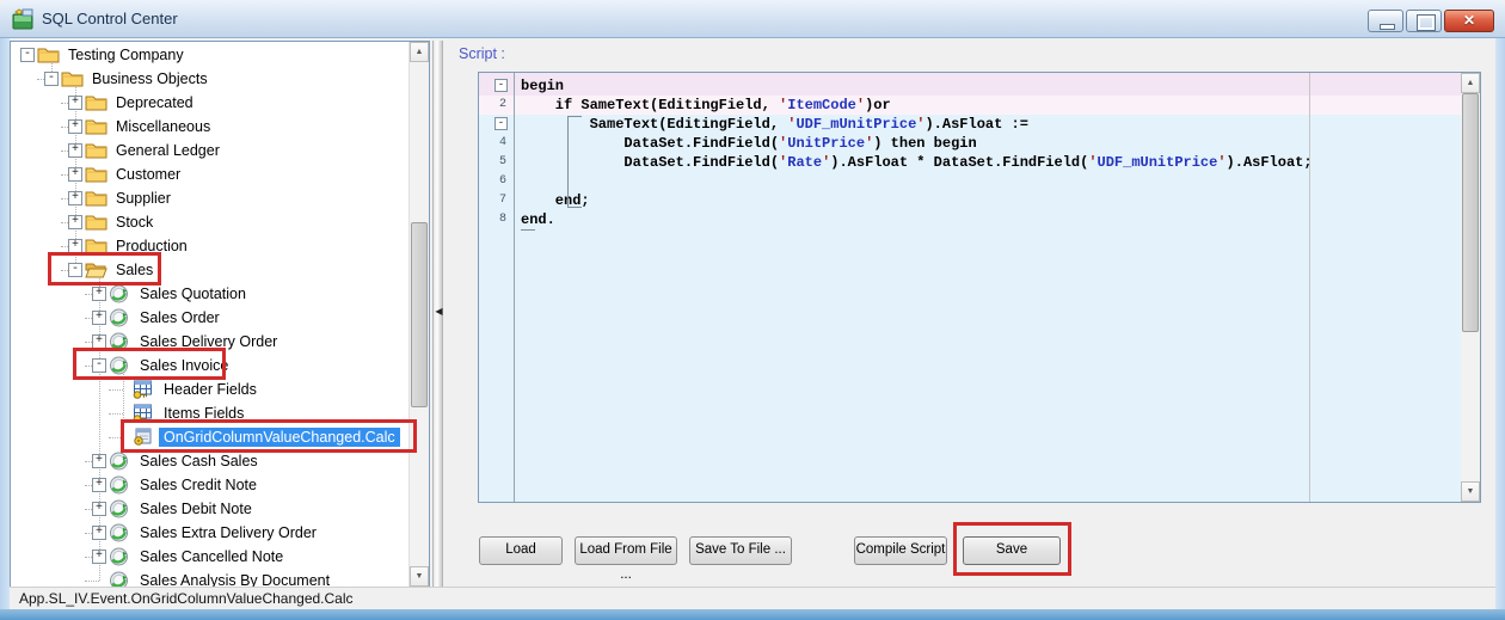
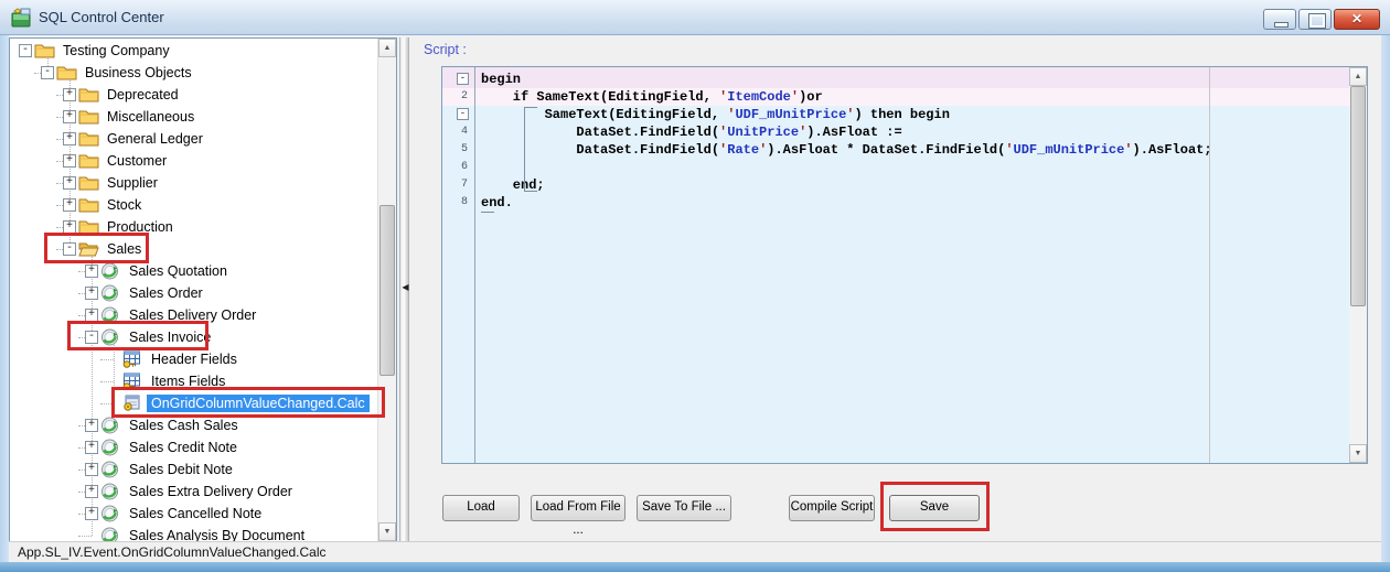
  SQL Control Center
  ✕
  -
  Testing Company
  -
  Business Objects
  +
  Deprecated
  +
  Miscellaneous
  +
  General Ledger
  +
  Customer
  +
  Supplier
  +
  Stock
  +
  Production
  -
  Sales
  +
  Sales Quotation
  +
  Sales Order
  +
  Sales Delivery Order
  -
  Sales Invoice
  Header Fields
  Items Fields
  OnGridColumnValueChanged.Calc
  +
  Sales Cash Sales
  +
  Sales Credit Note
  +
  Sales Debit Note
  +
  Sales Extra Delivery Order
  +
  Sales Cancelled Note
  Sales Analysis By Document
  ◀
  Script :
  -
  begin
  2
  if SameText(EditingField, 'ItemCode')or
  -
- SameText(EditingField, 'UDF_mUnitPrice').AsFloat :=
+ SameText(EditingField, 'UDF_mUnitPrice') then begin
  4
- DataSet.FindField('UnitPrice') then begin
+ DataSet.FindField('UnitPrice').AsFloat :=
  5
  DataSet.FindField('Rate').AsFloat * DataSet.FindField('UDF_mUnitPrice').AsFloat;
  6
  7
  ed;
  8
  end.
  Load
  Load From File ...
  Save To File ...
  Compile Script
  Save
  App.SL_IV.Event.OnGridColumnValueChanged.Calc
